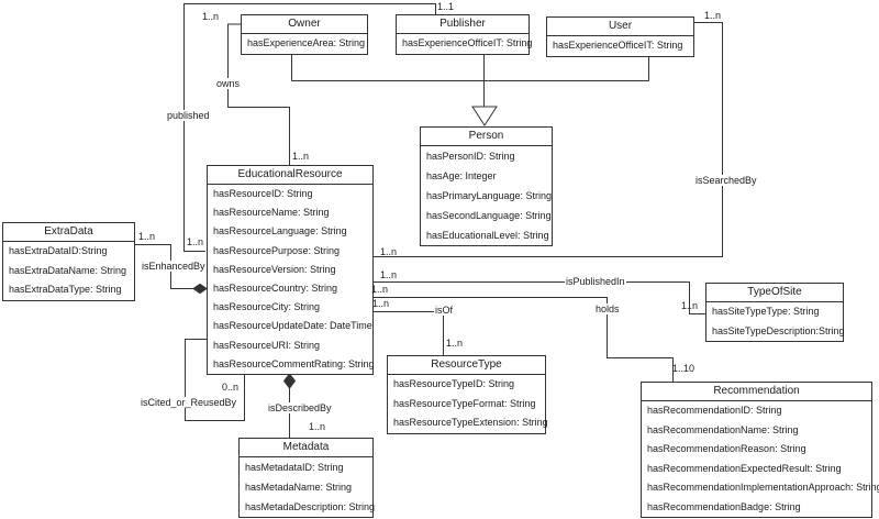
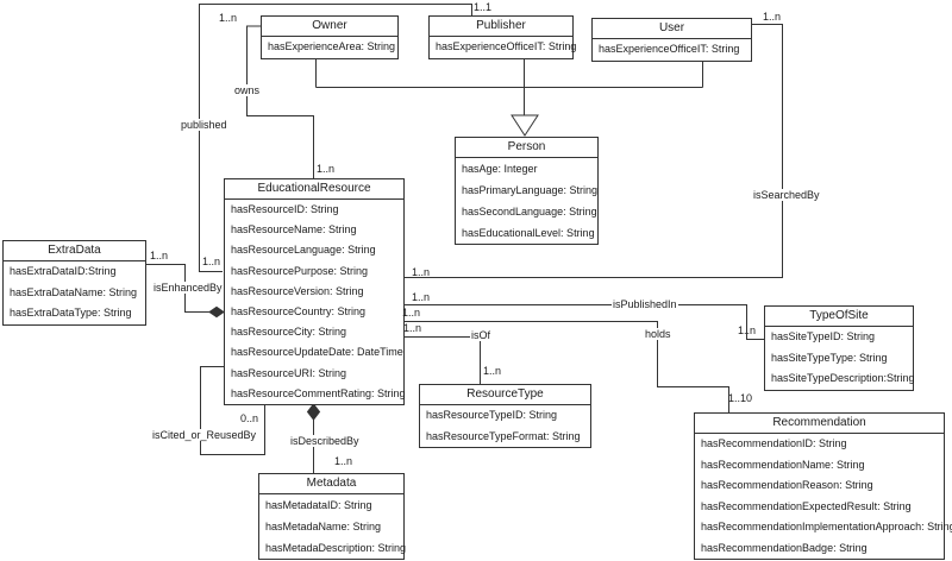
  Owner
  hasExperienceArea: String
  Publisher
  hasExperienceOfficeIT: String
  User
  hasExperienceOfficeIT: String
  Person
- hasPersonID: String
  hasAge: Integer
  hasPrimaryLanguage: String
  hasSecondLanguage: String
  hasEducationalLevel: String
  EducationalResource
  hasResourceID: String
  hasResourceName: String
  hasResourceLanguage: String
  hasResourcePurpose: String
  hasResourceVersion: String
  hasResourceCountry: String
  hasResourceCity: String
  hasResourceUpdateDate: DateTime
  hasResourceURI: String
  hasResourceCommentRating: String
  ExtraData
  hasExtraDataID:String
  hasExtraDataName: String
  hasExtraDataType: String
  ResourceType
  hasResourceTypeID: String
  hasResourceTypeFormat: String
- hasResourceTypeExtension: String
  TypeOfSite
+ hasSiteTypeID: String
  hasSiteTypeType: String
  hasSiteTypeDescription:String
  Recommendation
  hasRecommendationID: String
  hasRecommendationName: String
  hasRecommendationReason: String
  hasRecommendationExpectedResult: String
  hasRecommendationImplementationApproach: Strin
  hasRecommendationBadge: String
  Metadata
  hasMetadataID: String
  hasMetadaName: String
  hasMetadaDescription: String
  owns
  published
  isEnhancedBy
  isCited_or_ReusedBy
  isDescribedBy
  isSearchedBy
  isPublishedIn
  holds
  isOf
  1..n
  1..n
  1..1
  1..n
  1..n
  0..n
  1..n
  1..n
  1..n
  1..n
  1..n
  1..n
  1..10
  1..n
  1..n
